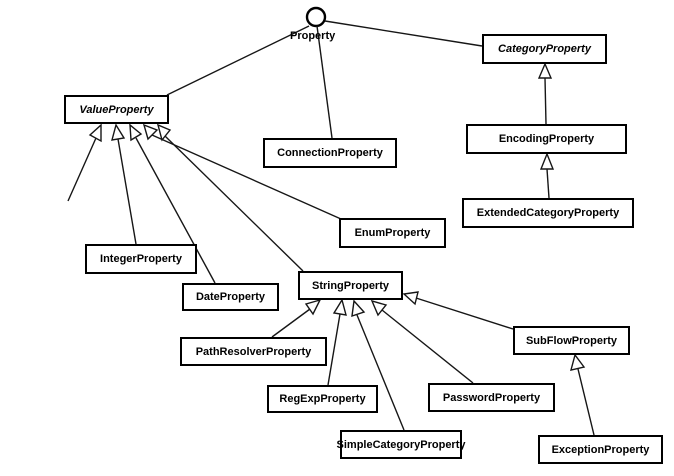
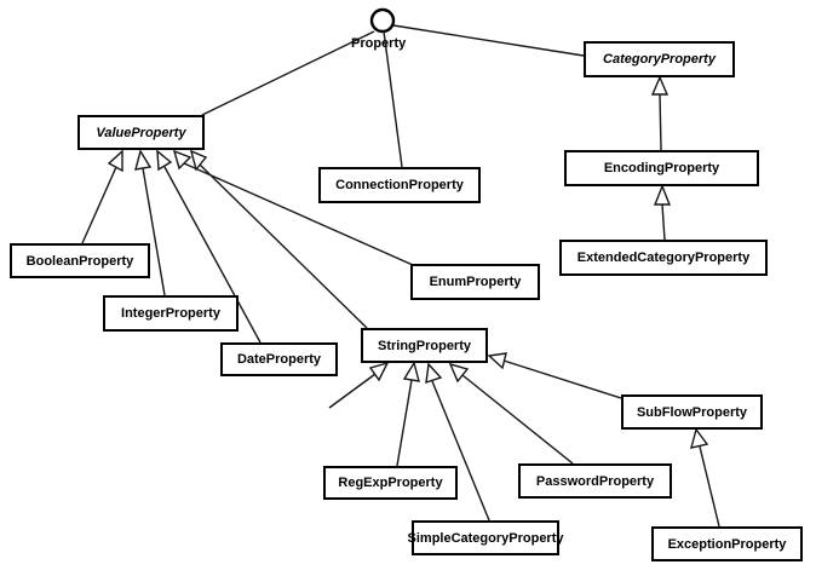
  Property
  ValueProperty
  CategoryProperty
  ConnectionProperty
  EncodingProperty
  ExtendedCategoryProperty
+ BooleanProperty
  IntegerProperty
  DateProperty
  EnumProperty
  StringProperty
- PathResolverProperty
  RegExpProperty
  SimpleCategoryProperty
  PasswordProperty
  SubFlowProperty
  ExceptionProperty
